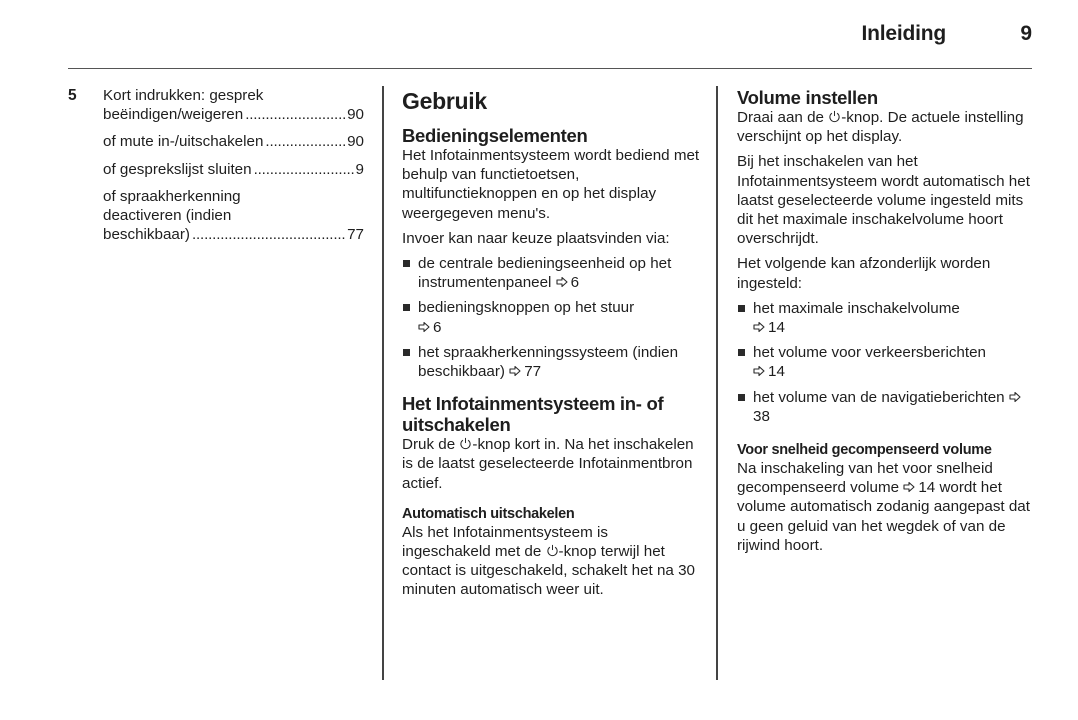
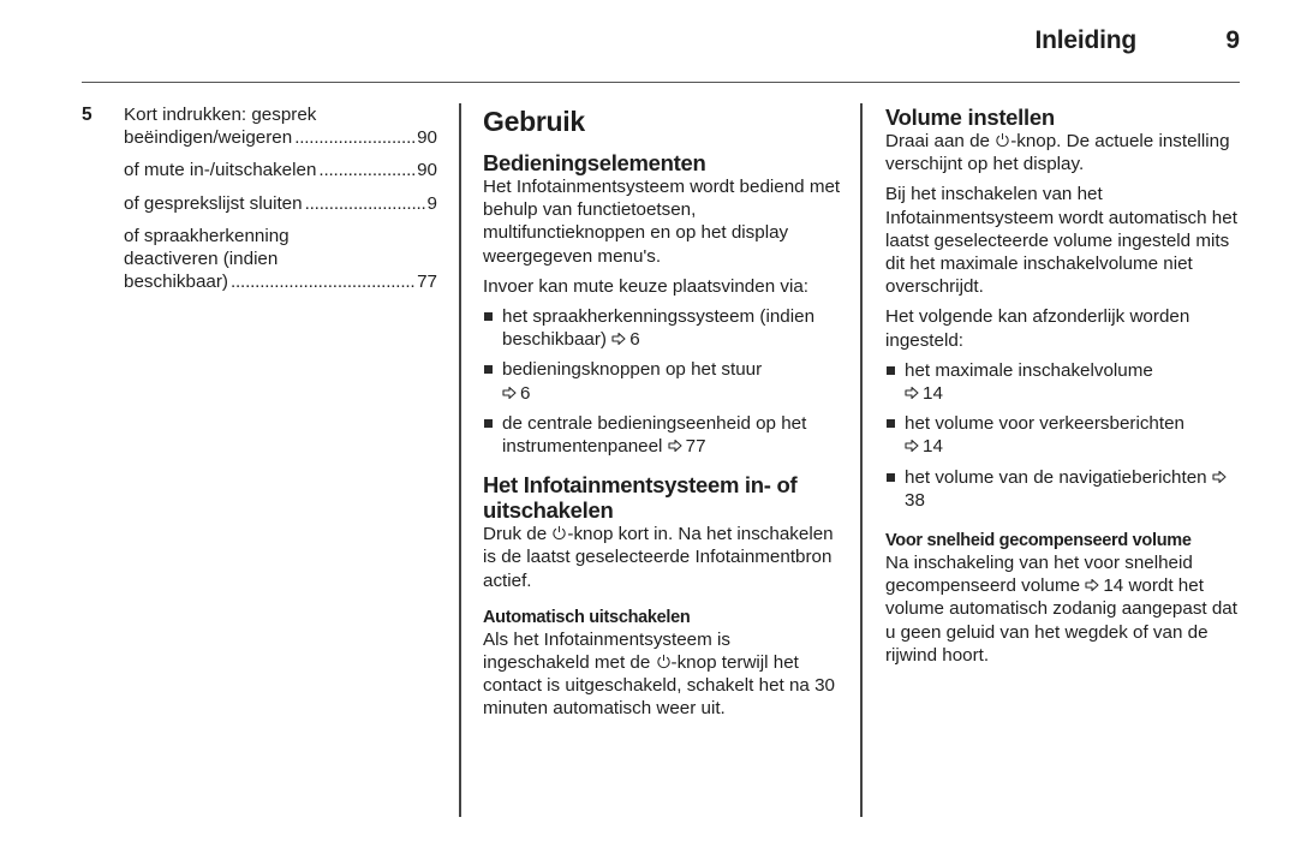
  Inleiding
  9
  5
  Kort indrukken: gesprek
  beëindigen/weigeren
  90
  of mute in-/uitschakelen
  90
  of gesprekslijst sluiten
  9
  of spraakherkenning
  deactiveren (indien
  beschikbaar)
  77
  Gebruik
  Bedieningselementen
  Het Infotainmentsysteem wordt bediend met behulp van functietoetsen, multifunctieknoppen en op het display weergegeven menu's.
- Invoer kan naar keuze plaatsvinden via:
+ Invoer kan mute keuze plaatsvinden via:
- de centrale bedieningseenheid op het instrumentenpaneel 6
+ het spraakherkenningssysteem (indien beschikbaar) 6
  bedieningsknoppen op het stuur
  6
- het spraakherkenningssysteem (indien beschikbaar) 77
+ de centrale bedieningseenheid op het instrumentenpaneel 77
  Het Infotainmentsysteem in- of uitschakelen
  Druk de -knop kort in. Na het inschakelen is de laatst geselecteerde Infotainmentbron actief.
  Automatisch uitschakelen
  Als het Infotainmentsysteem is ingeschakeld met de -knop terwijl het contact is uitgeschakeld, schakelt het na 30 minuten automatisch weer uit.
  Volume instellen
  Draai aan de -knop. De actuele instelling verschijnt op het display.
- Bij het inschakelen van het Infotainmentsysteem wordt automatisch het laatst geselecteerde volume ingesteld mits dit het maximale inschakelvolume hoort overschrijdt.
+ Bij het inschakelen van het Infotainmentsysteem wordt automatisch het laatst geselecteerde volume ingesteld mits dit het maximale inschakelvolume niet overschrijdt.
  Het volgende kan afzonderlijk worden ingesteld:
  het maximale inschakelvolume
  14
  het volume voor verkeersberichten
  14
  het volume van de navigatieberichten 38
  Voor snelheid gecompenseerd volume
  Na inschakeling van het voor snelheid gecompenseerd volume 14 wordt het volume automatisch zodanig aangepast dat u geen geluid van het wegdek of van de rijwind hoort.
